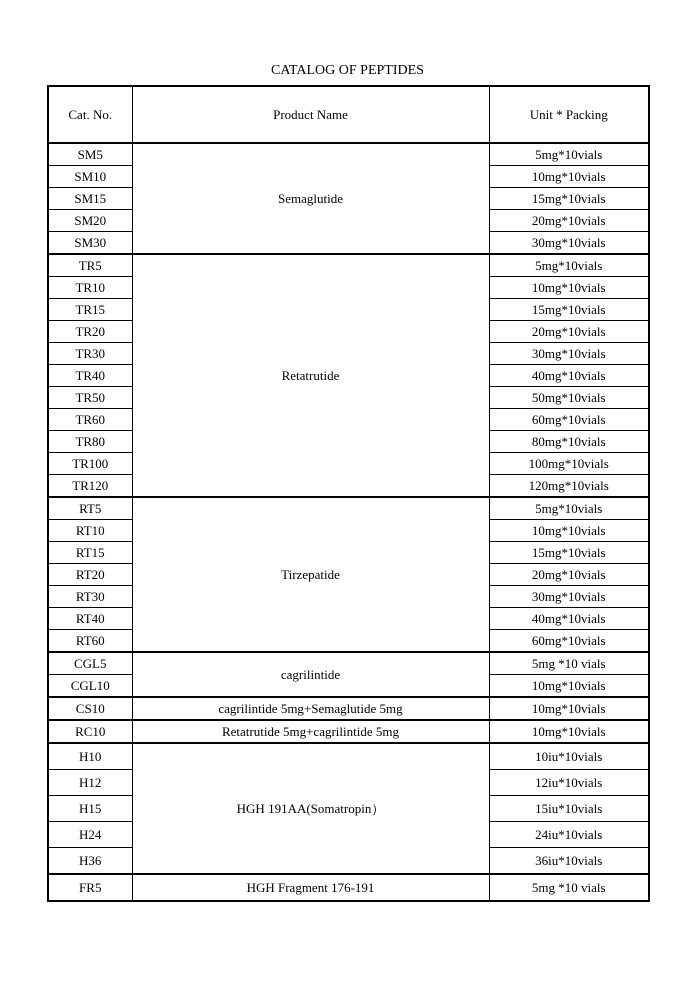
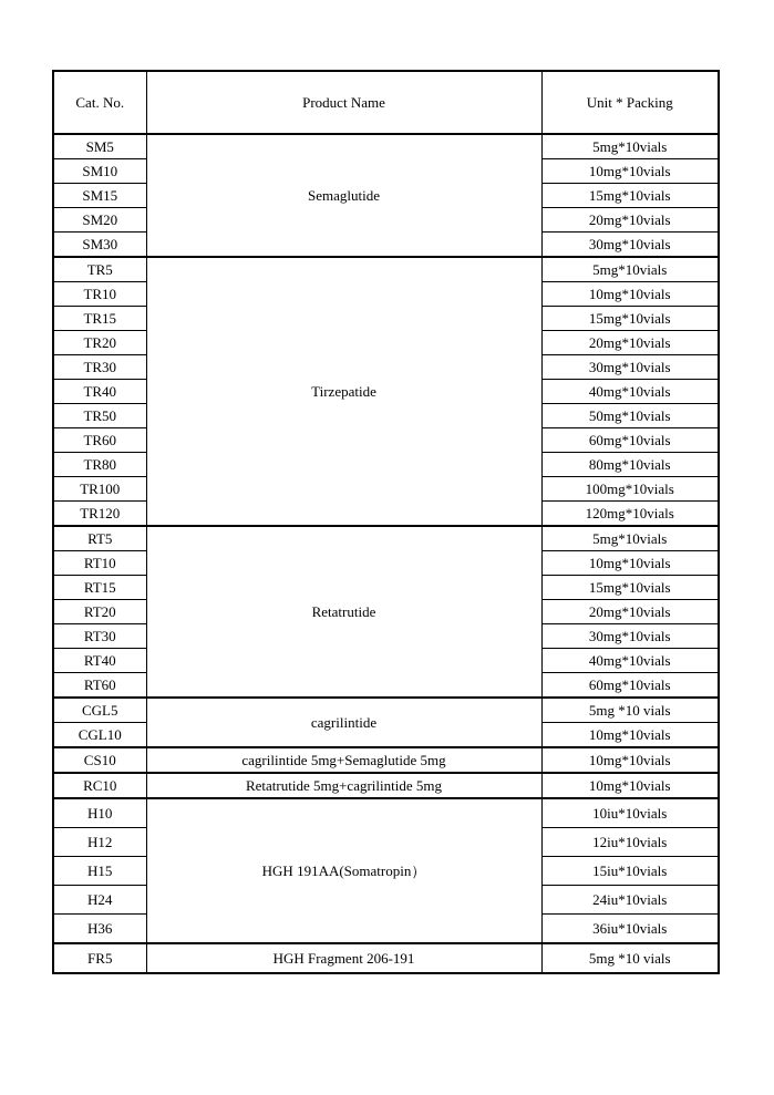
- CATALOG OF PEPTIDES
  Cat. No.	Product Name	Unit * Packing
  SM5	Semaglutide	5mg*10vials
  SM10	10mg*10vials
  SM15	15mg*10vials
  SM20	20mg*10vials
  SM30	30mg*10vials
- TR5	Retatrutide	5mg*10vials
+ TR5	Tirzepatide	5mg*10vials
  TR10	10mg*10vials
  TR15	15mg*10vials
  TR20	20mg*10vials
  TR30	30mg*10vials
  TR40	40mg*10vials
  TR50	50mg*10vials
  TR60	60mg*10vials
  TR80	80mg*10vials
  TR100	100mg*10vials
  TR120	120mg*10vials
- RT5	Tirzepatide	5mg*10vials
+ RT5	Retatrutide	5mg*10vials
  RT10	10mg*10vials
  RT15	15mg*10vials
  RT20	20mg*10vials
  RT30	30mg*10vials
  RT40	40mg*10vials
  RT60	60mg*10vials
  CGL5	cagrilintide	5mg *10 vials
  CGL10	10mg*10vials
  CS10	cagrilintide 5mg+Semaglutide 5mg	10mg*10vials
  RC10	Retatrutide 5mg+cagrilintide 5mg	10mg*10vials
  H10	HGH 191AA(Somatropin）	10iu*10vials
  H12	12iu*10vials
  H15	15iu*10vials
  H24	24iu*10vials
  H36	36iu*10vials
- FR5	HGH Fragment 176-191	5mg *10 vials
+ FR5	HGH Fragment 206-191	5mg *10 vials
